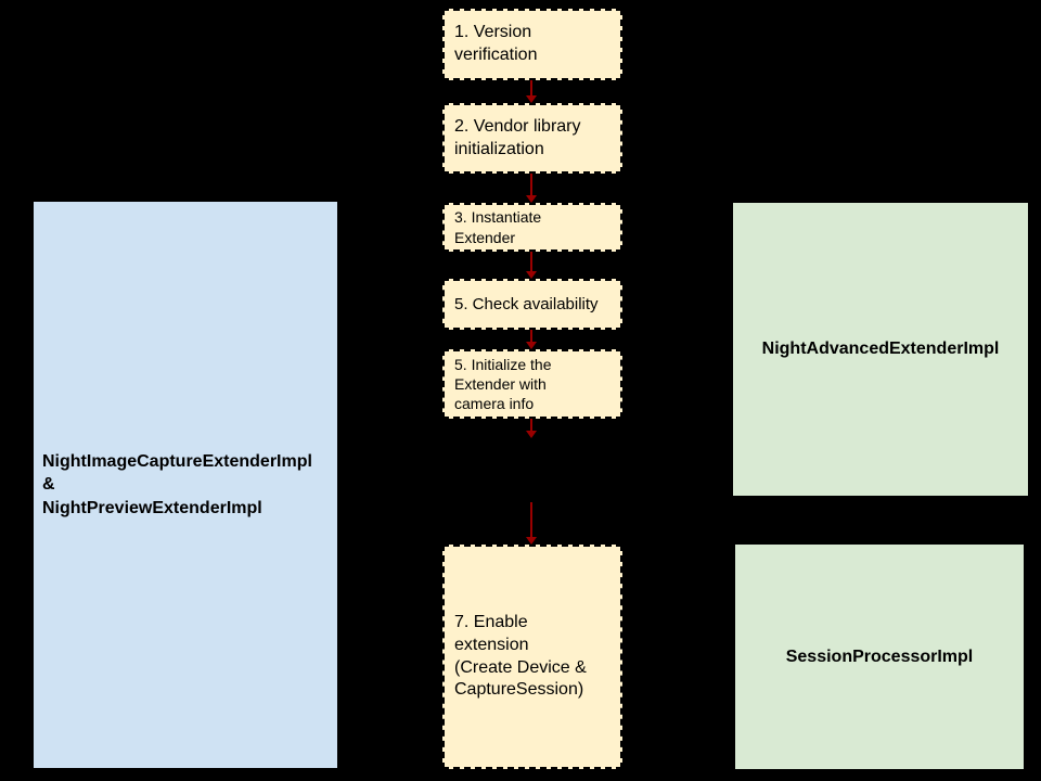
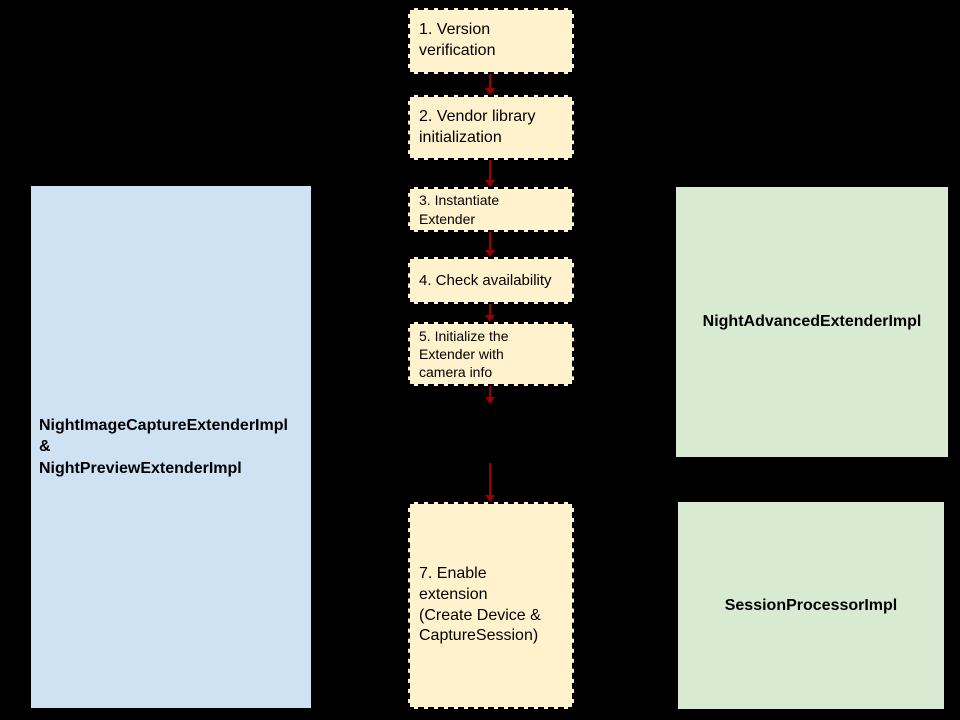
  NightImageCaptureExtenderImpl
  &
  NightPreviewExtenderImpl
  NightAdvancedExtenderImpl
  SessionProcessorImpl
  1. Version
  verification
  2. Vendor library
  initialization
  3. Instantiate
  Extender
- 5. Check availability
+ 4. Check availability
  5. Initialize the
  Extender with
  camera info
  7. Enable
  extension
  (Create Device &
  CaptureSession)
